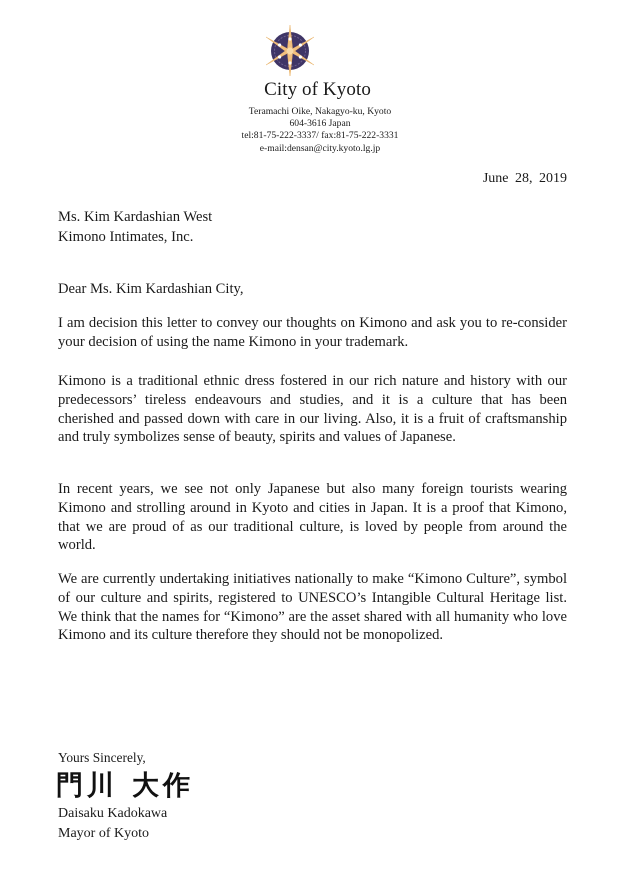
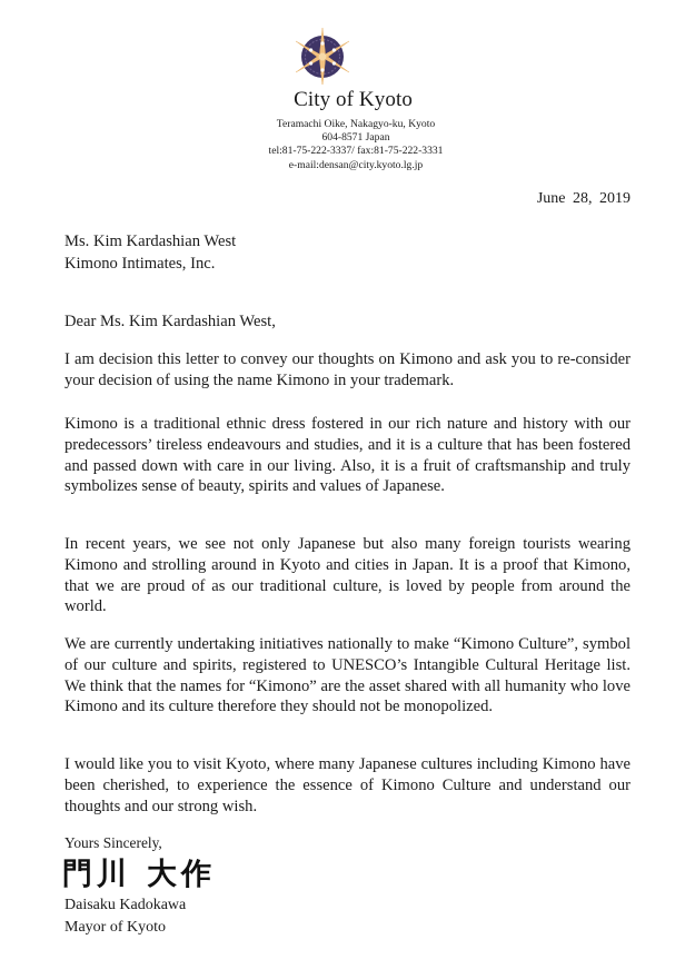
  City of Kyoto
  Teramachi Oike, Nakagyo-ku, Kyoto
- 604-3616 Japan
+ 604-8571 Japan
  tel:81-75-222-3337/ fax:81-75-222-3331
  e-mail:densan@city.kyoto.lg.jp
  June 28, 2019
  Ms. Kim Kardashian West
  Kimono Intimates, Inc.
- Dear Ms. Kim Kardashian City,
+ Dear Ms. Kim Kardashian West,
  I am decision this letter to convey our thoughts on Kimono and ask you to re-consider your decision of using the name Kimono in your trademark.
- Kimono is a traditional ethnic dress fostered in our rich nature and history with our predecessors’ tireless endeavours and studies, and it is a culture that has been cherished and passed down with care in our living. Also, it is a fruit of craftsmanship and truly symbolizes sense of beauty, spirits and values of Japanese.
+ Kimono is a traditional ethnic dress fostered in our rich nature and history with our predecessors’ tireless endeavours and studies, and it is a culture that has been fostered and passed down with care in our living. Also, it is a fruit of craftsmanship and truly symbolizes sense of beauty, spirits and values of Japanese.
  In recent years, we see not only Japanese but also many foreign tourists wearing Kimono and strolling around in Kyoto and cities in Japan. It is a proof that Kimono, that we are proud of as our traditional culture, is loved by people from around the world.
  We are currently undertaking initiatives nationally to make “Kimono Culture”, symbol of our culture and spirits, registered to UNESCO’s Intangible Cultural Heritage list. We think that the names for “Kimono” are the asset shared with all humanity who love Kimono and its culture therefore they should not be monopolized.
+ I would like you to visit Kyoto, where many Japanese cultures including Kimono have been cherished, to experience the essence of Kimono Culture and understand our thoughts and our strong wish.
  Yours Sincerely,
  門川 大作
  Daisaku Kadokawa
  Mayor of Kyoto
